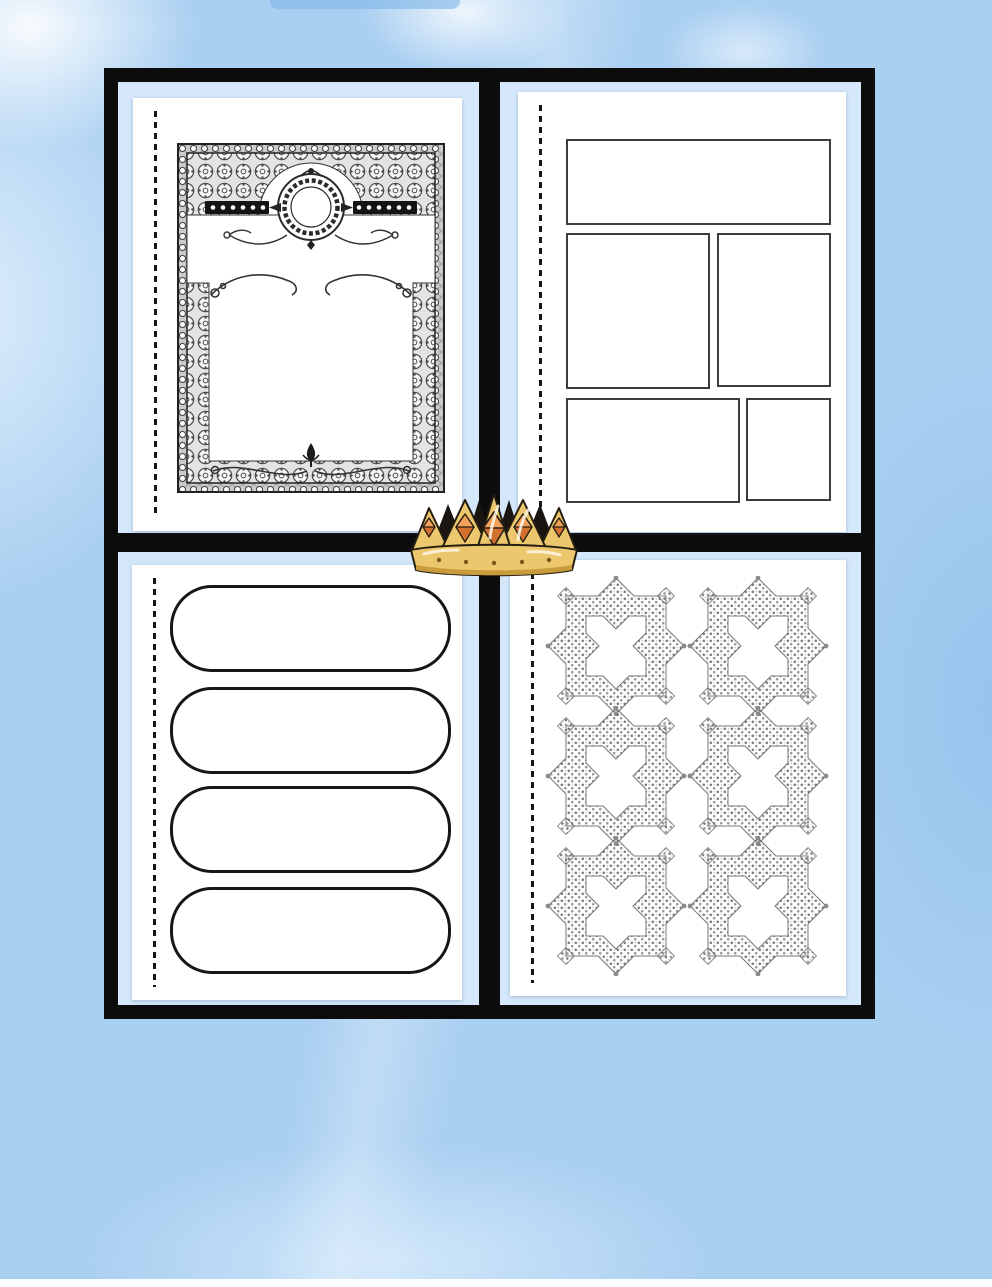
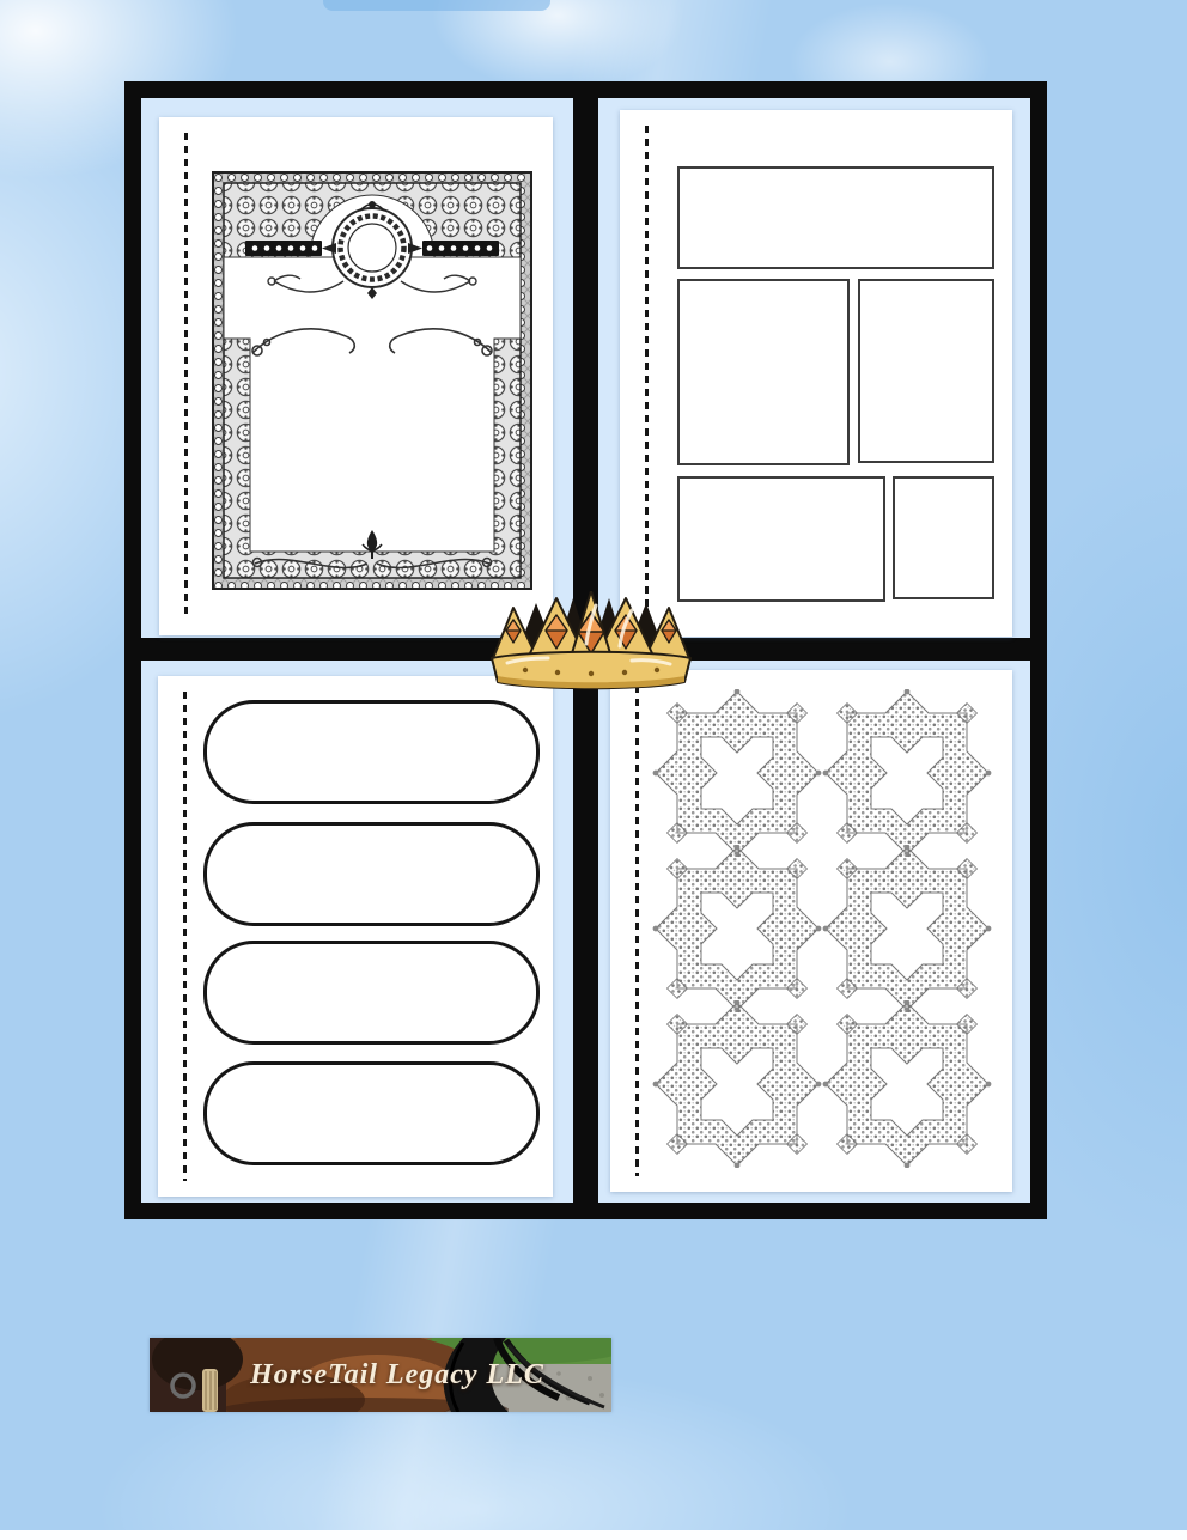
+ HorseTail Legacy LLC
